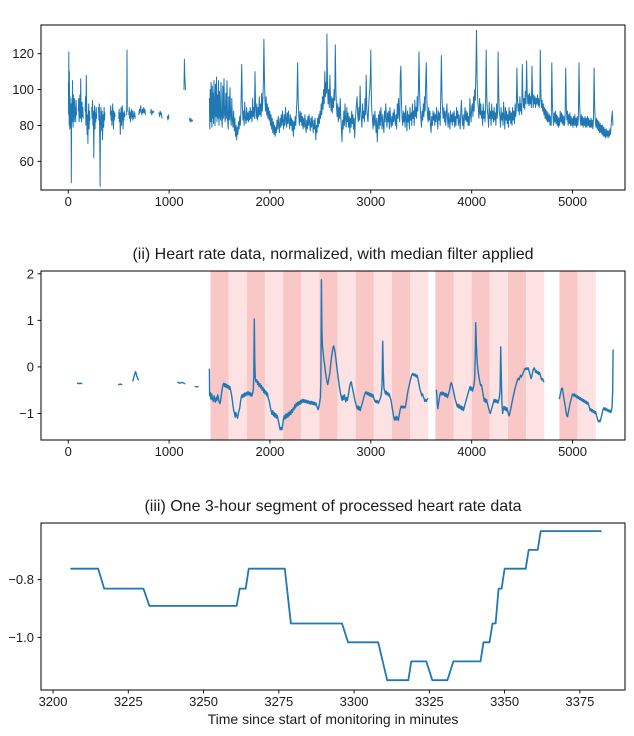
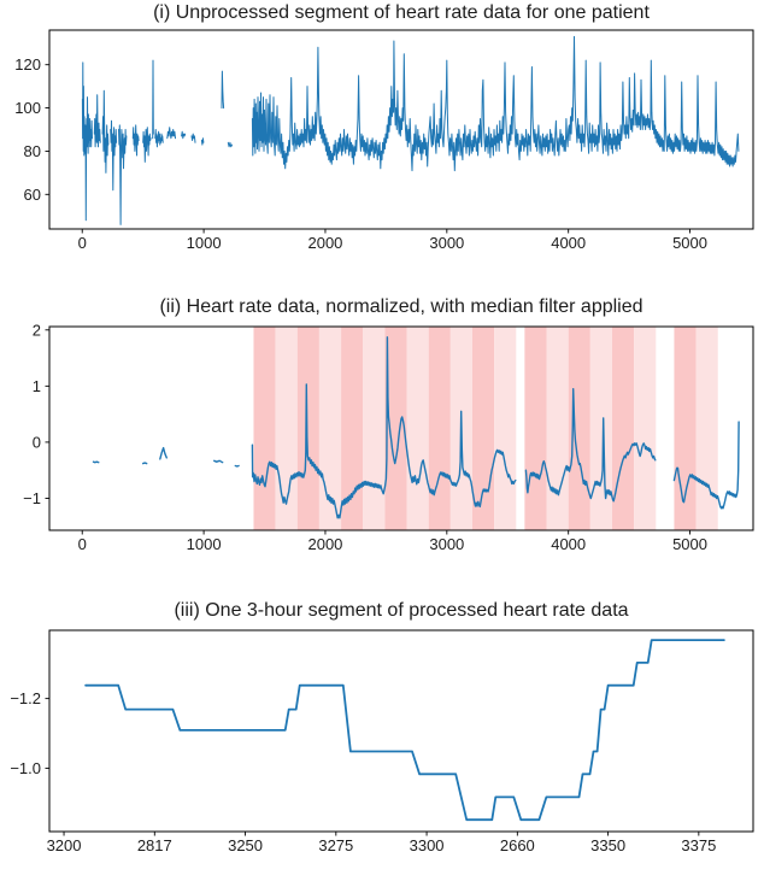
  0
  1000
  2000
  3000
  4000
  5000
  60
  80
  100
  120
  0
  1000
  2000
  3000
  4000
  5000
  −1
  0
  1
  2
  3200
- 3225
+ 2817
  3250
  3275
  3300
- 3325
+ 2660
  3350
  3375
  −1.0
- −0.8
+ −1.2
+ (i) Unprocessed segment of heart rate data for one patient
  (ii) Heart rate data, normalized, with median filter applied
  (iii) One 3-hour segment of processed heart rate data
- Time since start of monitoring in minutes
